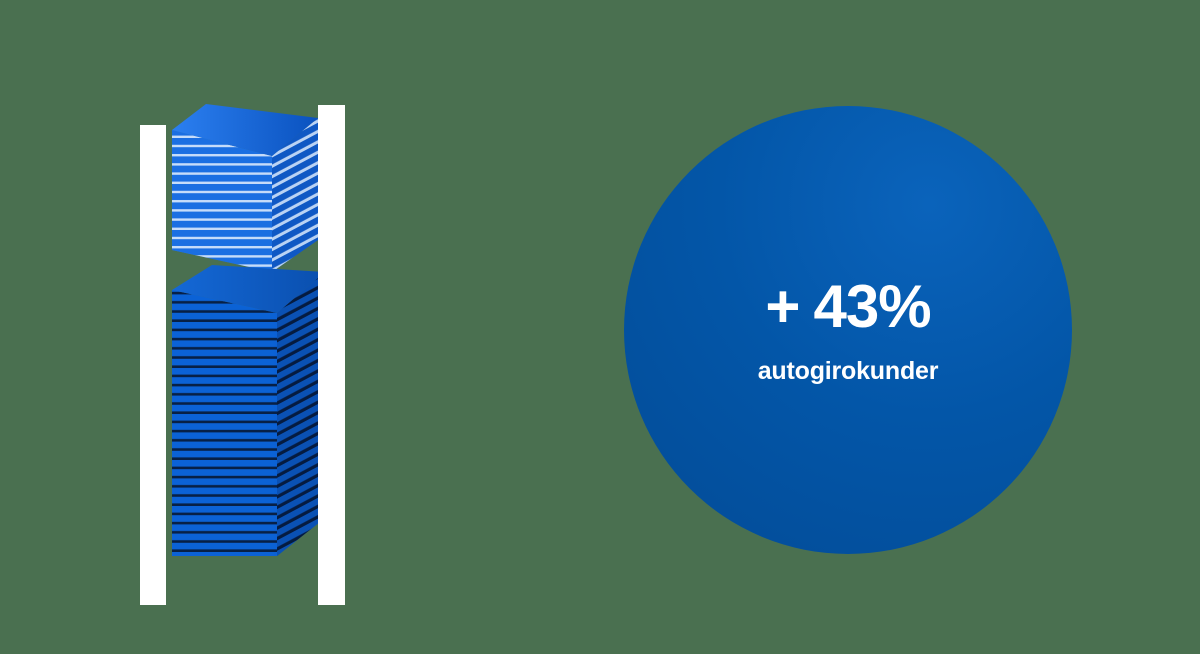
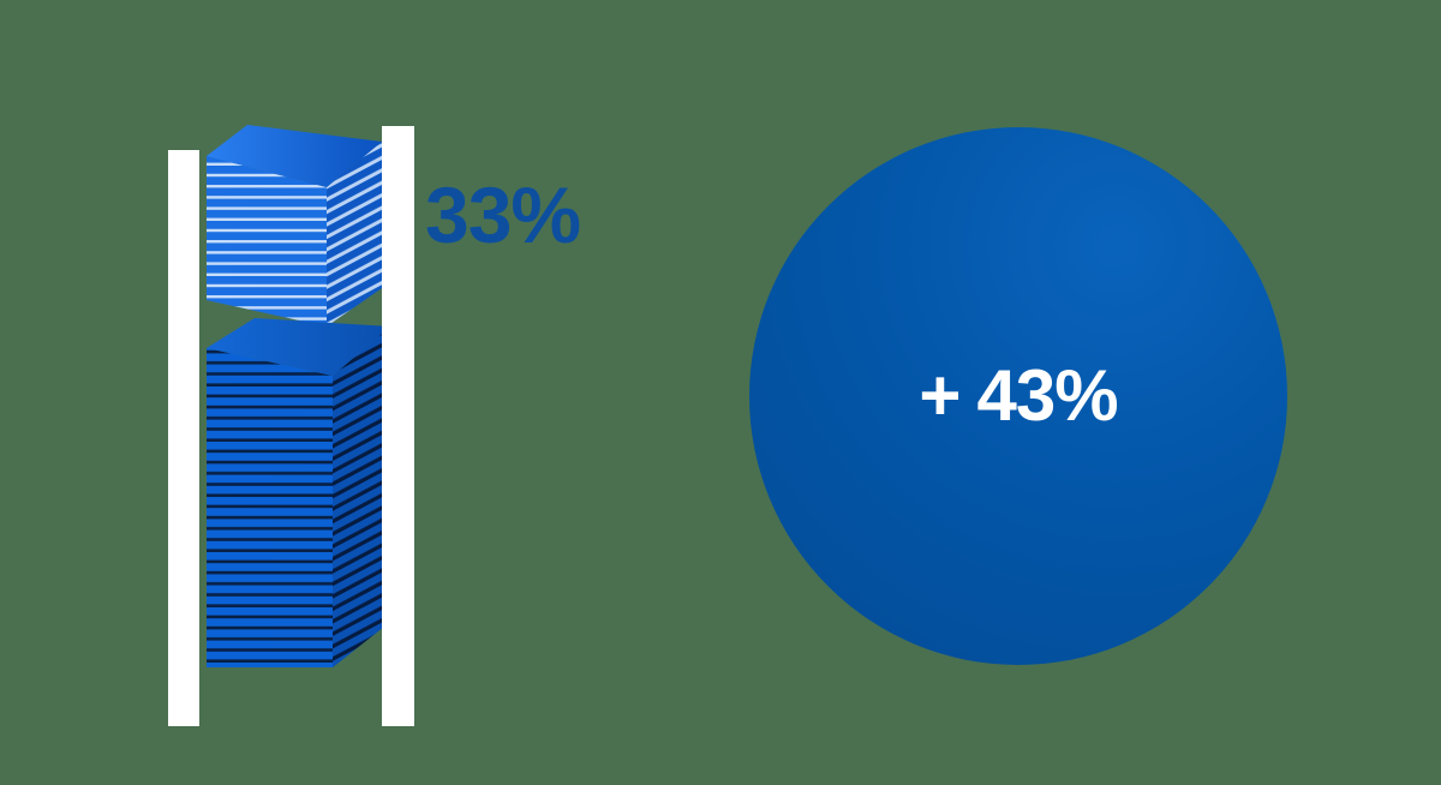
+ 33%
  + 43%
- autogirokunder
